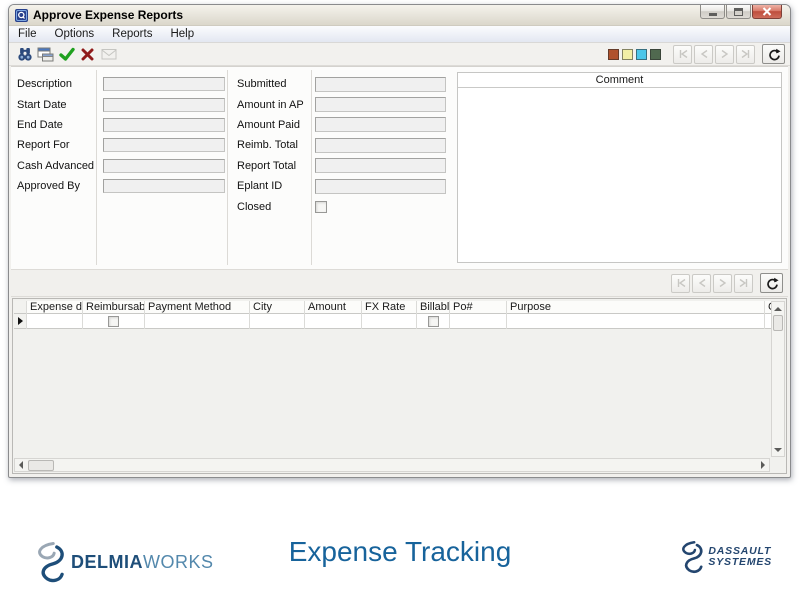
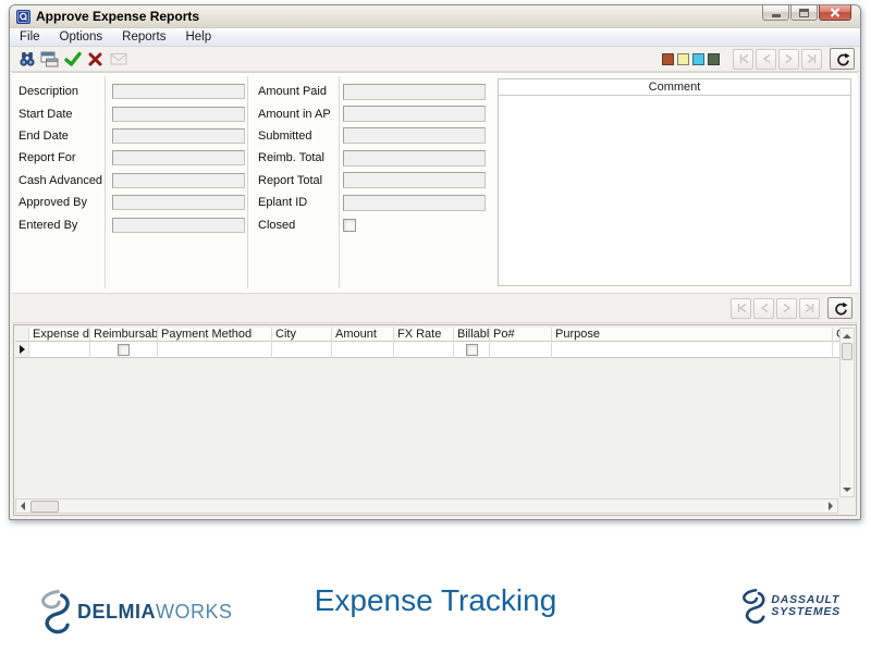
  Approve Expense Reports
  File
  Options
  Reports
  Help
  Description
  Start Date
  End Date
  Report For
  Cash Advanced
  Approved By
+ Entered By
- Submitted
+ Amount Paid
  Amount in AP
- Amount Paid
+ Submitted
  Reimb. Total
  Report Total
  Eplant ID
  Closed
  Comment
  Expense d
  Reimbursab
  Payment Method
  City
  Amount
  FX Rate
  Billabl
  Po#
  Purpose
  DELMIAWORKS
  Expense Tracking
  DASSAULT
  SYSTEMES
